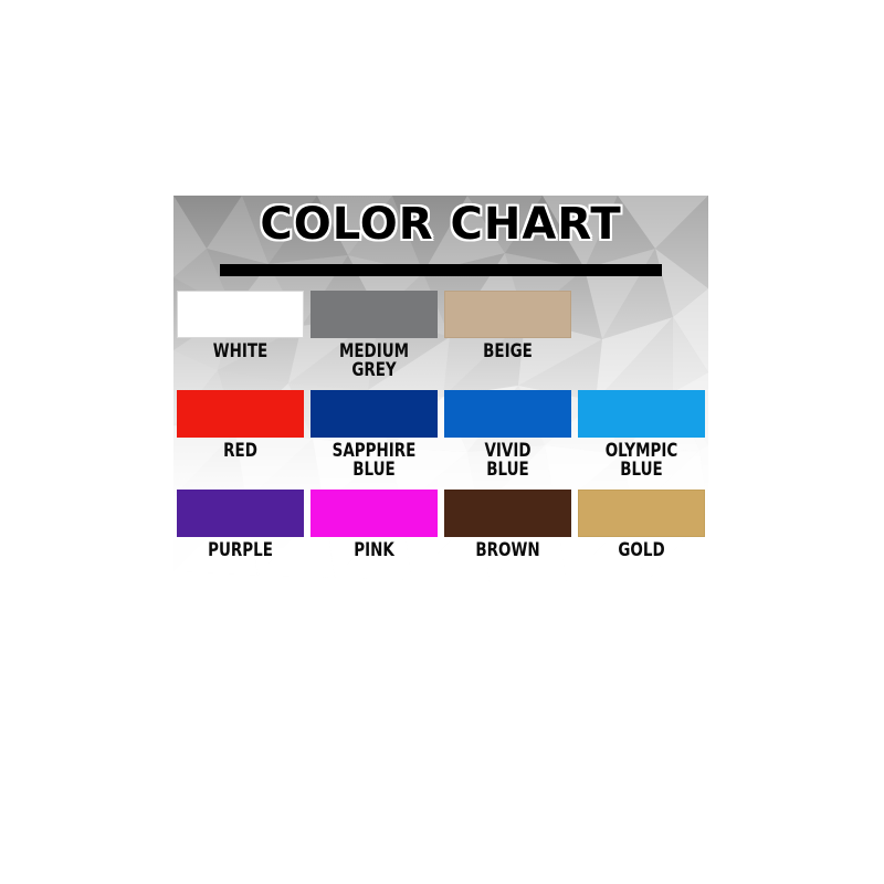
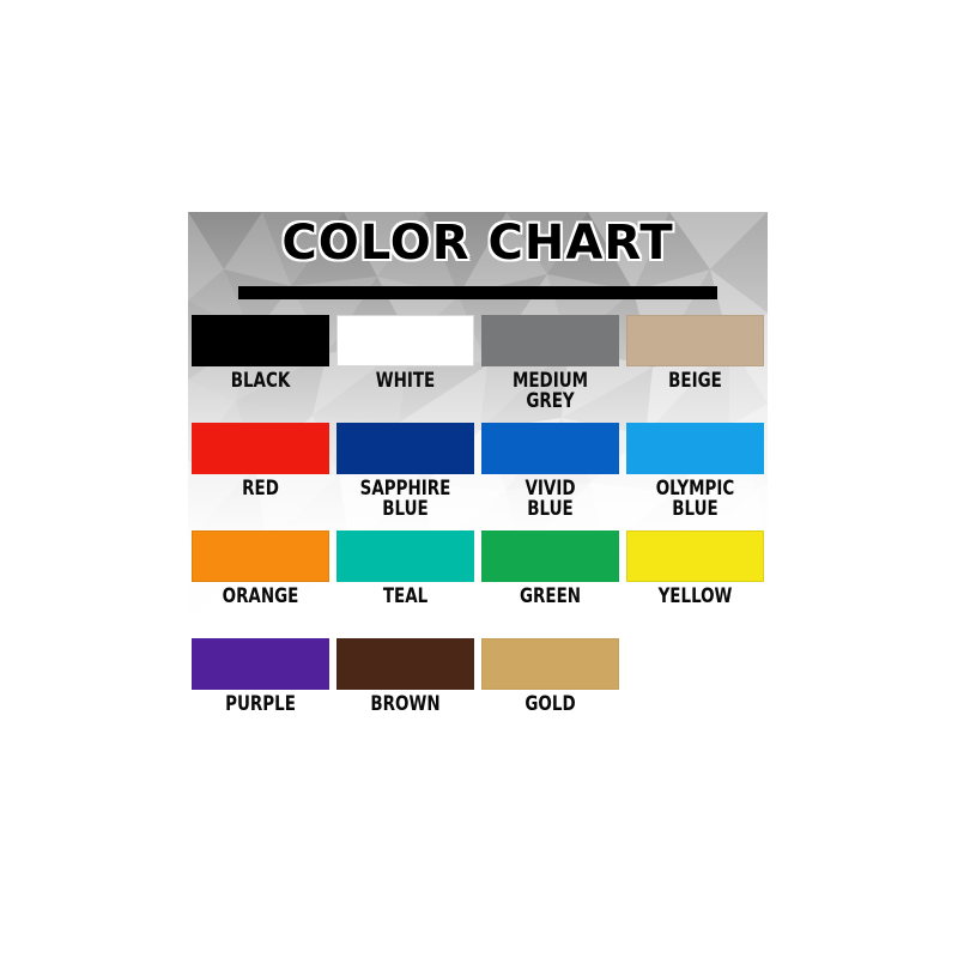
  COLOR CHART
+ BLACK
  WHITE
  MEDIUM
  GREY
  BEIGE
  RED
  SAPPHIRE
  BLUE
  VIVID
  BLUE
  OLYMPIC
  BLUE
+ ORANGE
+ TEAL
+ GREEN
+ YELLOW
  PURPLE
- PINK
  BROWN
  GOLD
